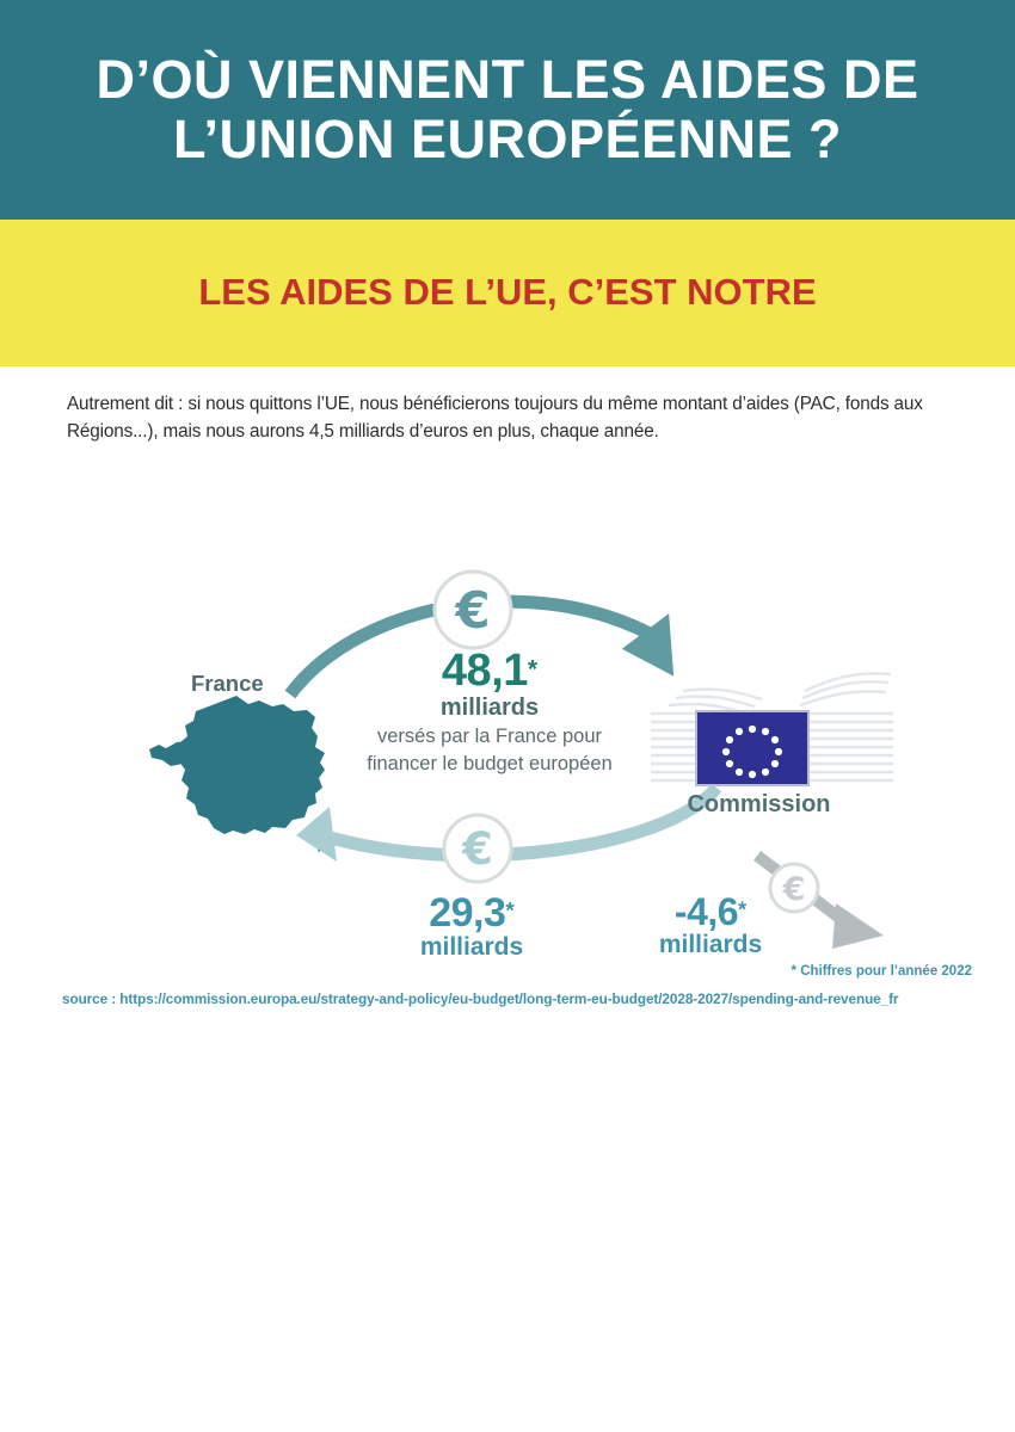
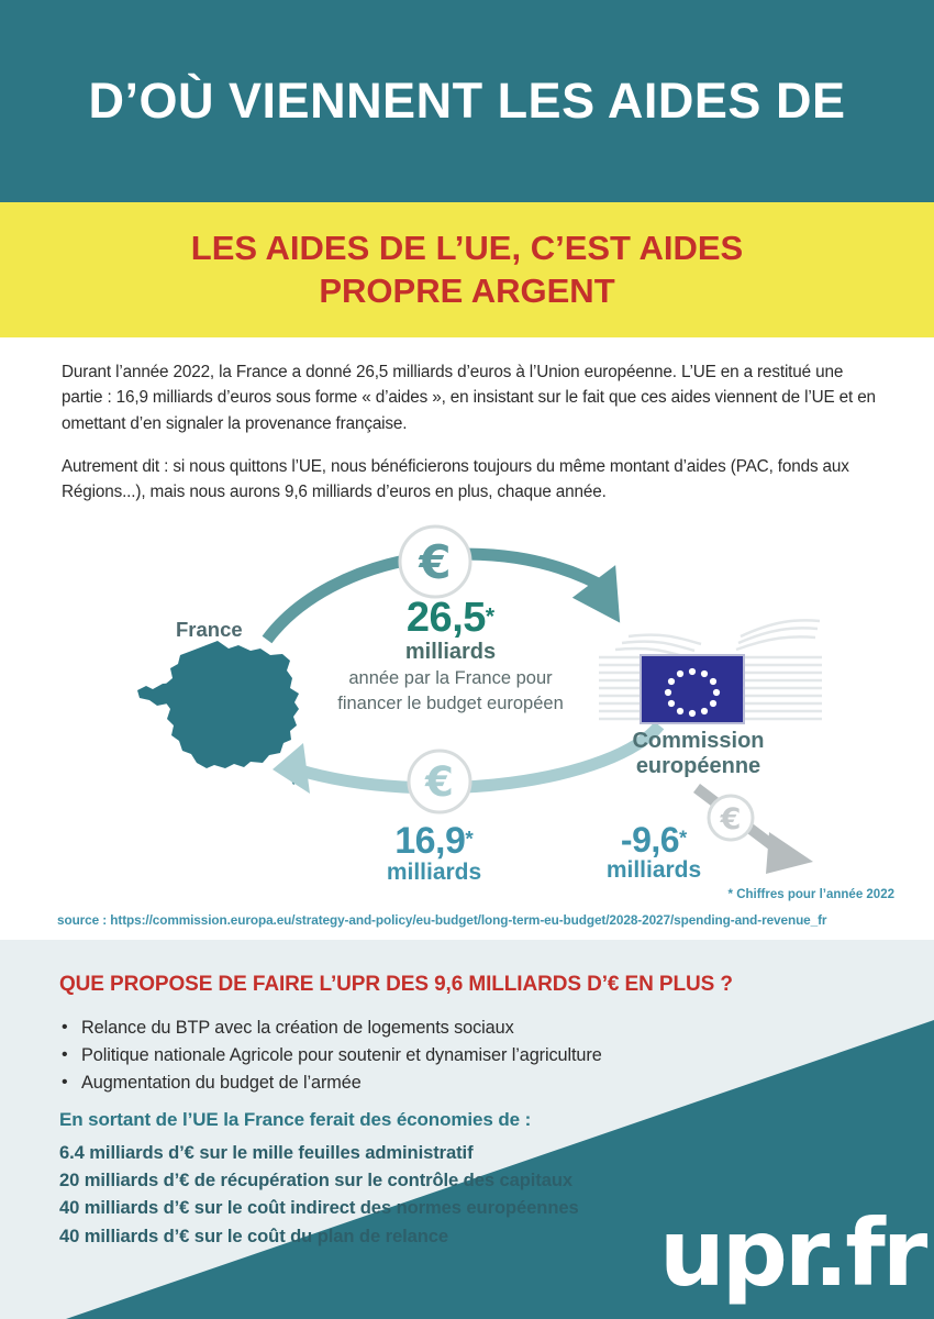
  D’OÙ VIENNENT LES AIDES DE
- L’UNION EUROPÉENNE ?
- LES AIDES DE L’UE, C’EST NOTRE
+ LES AIDES DE L’UE, C’EST AIDES
+ PROPRE ARGENT
+ Durant l’année 2022, la France a donné 26,5 milliards d’euros à l’Union européenne. L’UE en a restitué une partie : 16,9 milliards d’euros sous forme « d’aides », en insistant sur le fait que ces aides viennent de l’UE et en omettant d’en signaler la provenance française.
- Autrement dit : si nous quittons l’UE, nous bénéficierons toujours du même montant d’aides (PAC, fonds aux Régions...), mais nous aurons 4,5 milliards d’euros en plus, chaque année.
+ Autrement dit : si nous quittons l’UE, nous bénéficierons toujours du même montant d’aides (PAC, fonds aux Régions...), mais nous aurons 9,6 milliards d’euros en plus, chaque année.
  €
  €
  €
  France
- 48,1*
+ 26,5*
  milliards
- versés par la France pour
+ année par la France pour
  financer le budget européen
- 29,3*
+ 16,9*
  milliards
- -4,6*
+ -9,6*
  milliards
  Commission
+ européenne
  * Chiffres pour l’année 2022
  source : https://commission.europa.eu/strategy-and-policy/eu-budget/long-term-eu-budget/2028-2027/spending-and-revenue_fr
+ QUE PROPOSE DE FAIRE L’UPR DES 9,6 MILLIARDS D’€ EN PLUS ?
+ Relance du BTP avec la création de logements sociaux
+ Politique nationale Agricole pour soutenir et dynamiser l’agriculture
+ Augmentation du budget de l’armée
+ En sortant de l’UE la France ferait des économies de :
+ 6.4 milliards d’€ sur le mille feuilles administratif
+ 20 milliards d’€ de récupération sur le contrôle des capitaux
+ 40 milliards d’€ sur le coût indirect des normes européennes
+ 40 milliards d’€ sur le coût du plan de relance
+ upr.fr
